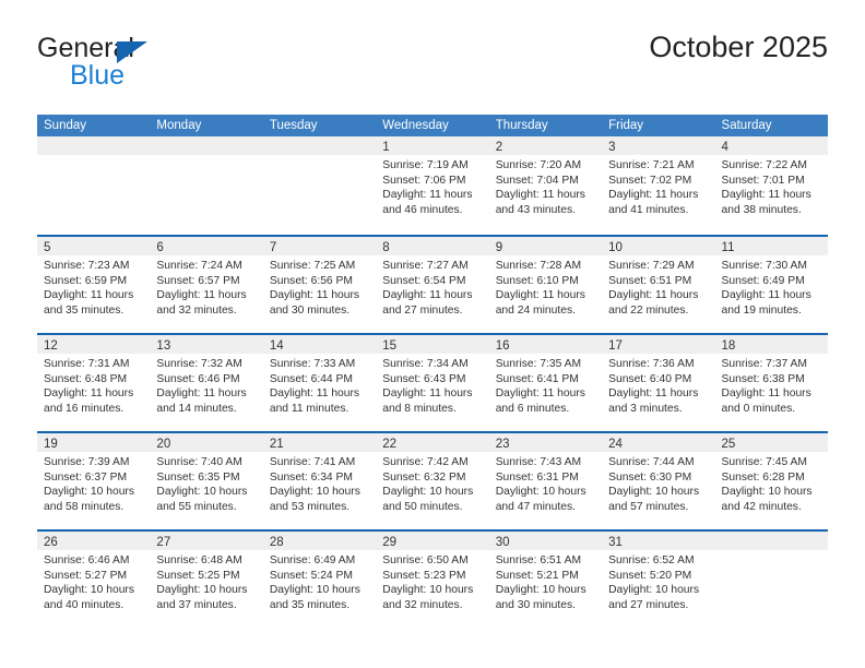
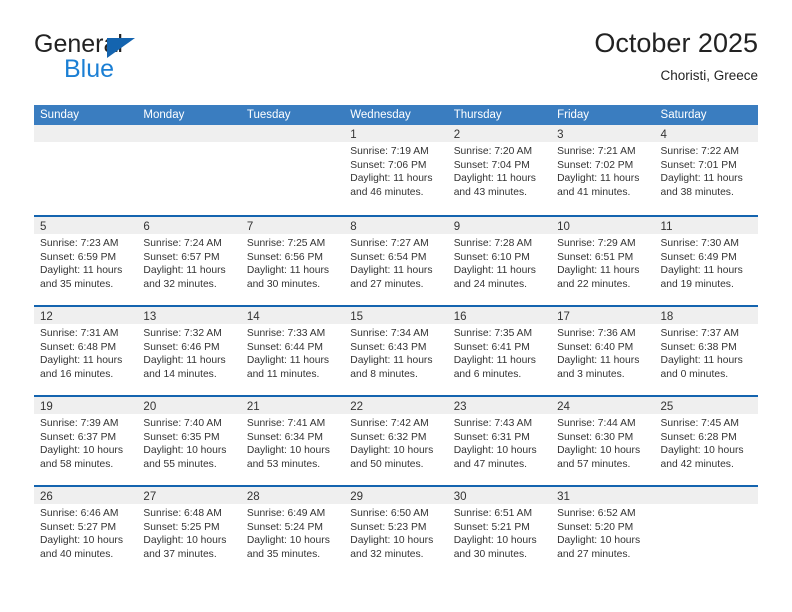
  General
  Blue
  October 2025
+ Choristi, Greece
  Sunday
  Monday
  Tuesday
  Wednesday
  Thursday
  Friday
  Saturday
  1
  Sunrise: 7:19 AM
  Sunset: 7:06 PM
  Daylight: 11 hours
  and 46 minutes.
  2
  Sunrise: 7:20 AM
  Sunset: 7:04 PM
  Daylight: 11 hours
  and 43 minutes.
  3
  Sunrise: 7:21 AM
  Sunset: 7:02 PM
  Daylight: 11 hours
  and 41 minutes.
  4
  Sunrise: 7:22 AM
  Sunset: 7:01 PM
  Daylight: 11 hours
  and 38 minutes.
  5
  Sunrise: 7:23 AM
  Sunset: 6:59 PM
  Daylight: 11 hours
  and 35 minutes.
  6
  Sunrise: 7:24 AM
  Sunset: 6:57 PM
  Daylight: 11 hours
  and 32 minutes.
  7
  Sunrise: 7:25 AM
  Sunset: 6:56 PM
  Daylight: 11 hours
  and 30 minutes.
  8
  Sunrise: 7:27 AM
  Sunset: 6:54 PM
  Daylight: 11 hours
  and 27 minutes.
  9
  Sunrise: 7:28 AM
  Sunset: 6:10 PM
  Daylight: 11 hours
  and 24 minutes.
  10
  Sunrise: 7:29 AM
  Sunset: 6:51 PM
  Daylight: 11 hours
  and 22 minutes.
  11
  Sunrise: 7:30 AM
  Sunset: 6:49 PM
  Daylight: 11 hours
  and 19 minutes.
  12
  Sunrise: 7:31 AM
  Sunset: 6:48 PM
  Daylight: 11 hours
  and 16 minutes.
  13
  Sunrise: 7:32 AM
  Sunset: 6:46 PM
  Daylight: 11 hours
  and 14 minutes.
  14
  Sunrise: 7:33 AM
  Sunset: 6:44 PM
  Daylight: 11 hours
  and 11 minutes.
  15
  Sunrise: 7:34 AM
  Sunset: 6:43 PM
  Daylight: 11 hours
  and 8 minutes.
  16
  Sunrise: 7:35 AM
  Sunset: 6:41 PM
  Daylight: 11 hours
  and 6 minutes.
  17
  Sunrise: 7:36 AM
  Sunset: 6:40 PM
  Daylight: 11 hours
  and 3 minutes.
  18
  Sunrise: 7:37 AM
  Sunset: 6:38 PM
  Daylight: 11 hours
  and 0 minutes.
  19
  Sunrise: 7:39 AM
  Sunset: 6:37 PM
  Daylight: 10 hours
  and 58 minutes.
  20
  Sunrise: 7:40 AM
  Sunset: 6:35 PM
  Daylight: 10 hours
  and 55 minutes.
  21
  Sunrise: 7:41 AM
  Sunset: 6:34 PM
  Daylight: 10 hours
  and 53 minutes.
  22
  Sunrise: 7:42 AM
  Sunset: 6:32 PM
  Daylight: 10 hours
  and 50 minutes.
  23
  Sunrise: 7:43 AM
  Sunset: 6:31 PM
  Daylight: 10 hours
  and 47 minutes.
  24
  Sunrise: 7:44 AM
  Sunset: 6:30 PM
  Daylight: 10 hours
  and 57 minutes.
  25
  Sunrise: 7:45 AM
  Sunset: 6:28 PM
  Daylight: 10 hours
  and 42 minutes.
  26
  Sunrise: 6:46 AM
  Sunset: 5:27 PM
  Daylight: 10 hours
  and 40 minutes.
  27
  Sunrise: 6:48 AM
  Sunset: 5:25 PM
  Daylight: 10 hours
  and 37 minutes.
  28
  Sunrise: 6:49 AM
  Sunset: 5:24 PM
  Daylight: 10 hours
  and 35 minutes.
  29
  Sunrise: 6:50 AM
  Sunset: 5:23 PM
  Daylight: 10 hours
  and 32 minutes.
  30
  Sunrise: 6:51 AM
  Sunset: 5:21 PM
  Daylight: 10 hours
  and 30 minutes.
  31
  Sunrise: 6:52 AM
  Sunset: 5:20 PM
  Daylight: 10 hours
  and 27 minutes.
